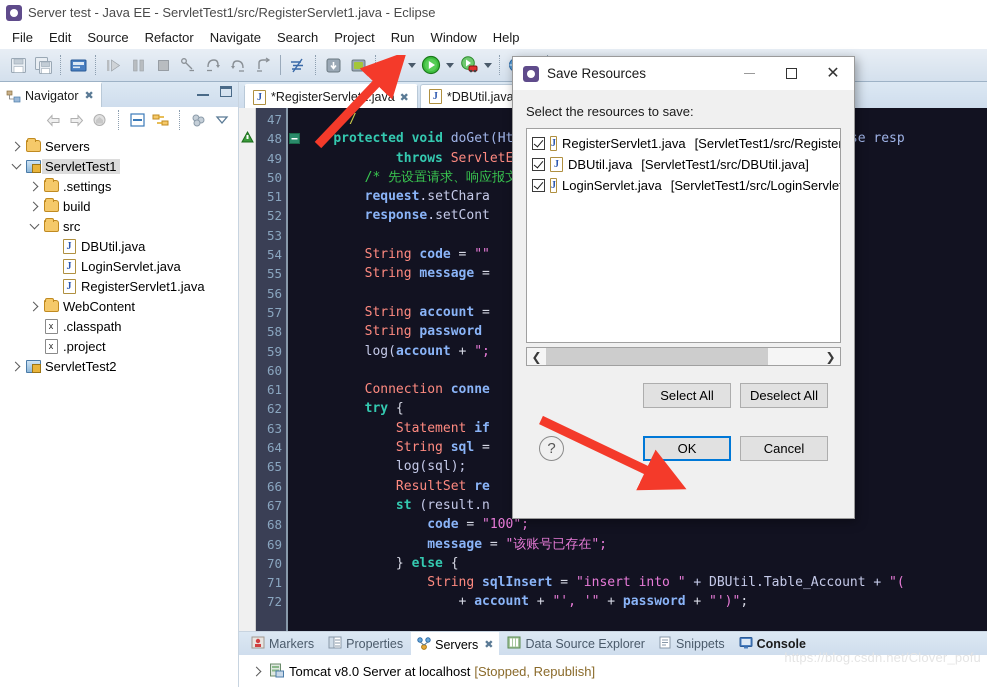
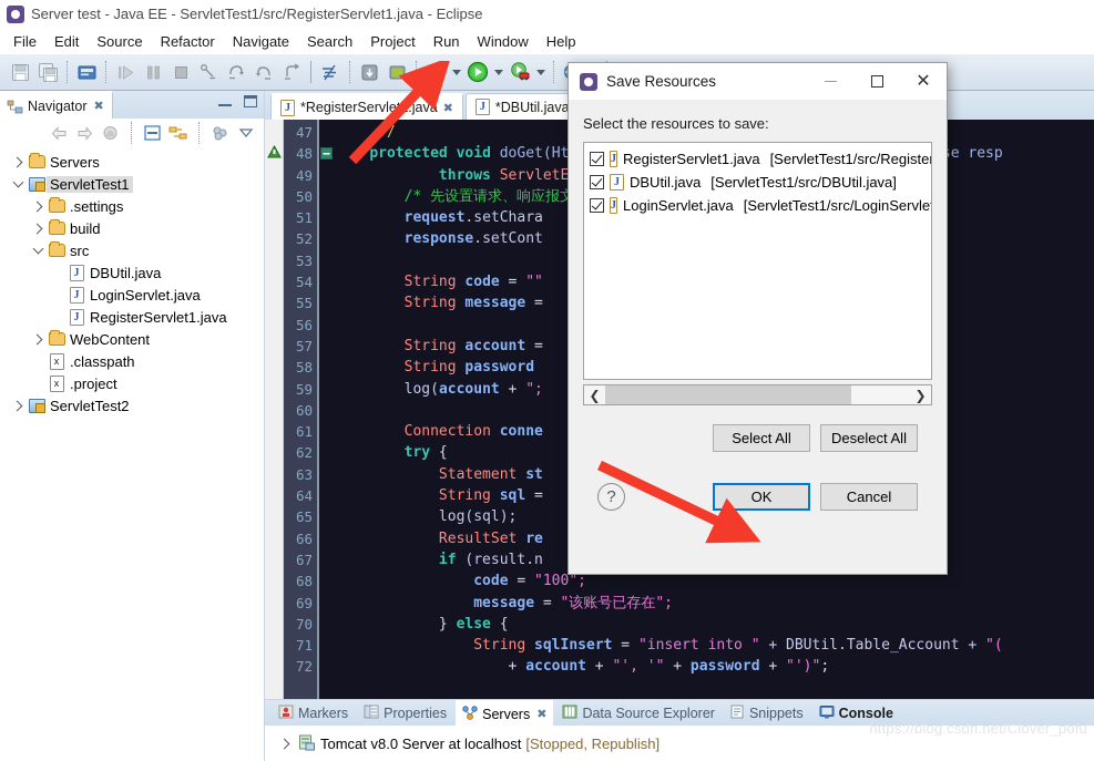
  Server test - Java EE - ServletTest1/src/RegisterServlet1.java - Eclipse
  File
  Edit
  Source
  Refactor
  Navigate
  Search
  Project
  Run
  Window
  Help
  Navigator
  ✖
  Servers
  ServletTest1
  .settings
  build
  src
  J
  DBUtil.java
  J
  LoginServlet.java
  J
  RegisterServlet1.java
  WebContent
  x
  .classpath
  x
  .project
  ServletTest2
  J
  *RegisterServle.java
  ✖
  J
  *DBUtil.java
  47
  48
  49
  50
  51
  52
  53
  54
  55
  56
  57
  58
  59
  60
  61
  62
  63
  64
  65
  66
  67
  68
  69
  70
  71
  72
  /* 先设置请求、响应报
  request.setChara
  response.setCont
  String code = ""
  String message =
  String account =
  String password
  log(account + ";
  Connection conne
  try {
- Statement if
+ Statement st
  String sql =
  log(sql);
  ResultSet re
- st (result.n
+ if (result.n
  code = "100";
  message = "该账号已存在";
  } else {
  String sqlInsert = "insert into " + DBUtil.Table_Account + "(
  + account + "', '" + password + "')";
  Markers
  Properties
  Servers
  ✖
  Data Source Explorer
  Snippets
  Console
  Tomcat v8.0 Server at localhost
  [Stopped, Republish]
  https://blog.csdn.net/Clover_pofu
  Save Resources
  ✕
  Select the resources to save:
  J
  RegisterServlet1.java
  [ServletTest1/src/Registe
  J
  DBUtil.java
  [ServletTest1/src/DBUtil.java]
  J
  LoginServlet.java
  [ServletTest1/src/LoginServle
  ❮
  ❯
  Select All
  Deselect All
  ?
  OK
  Cancel
